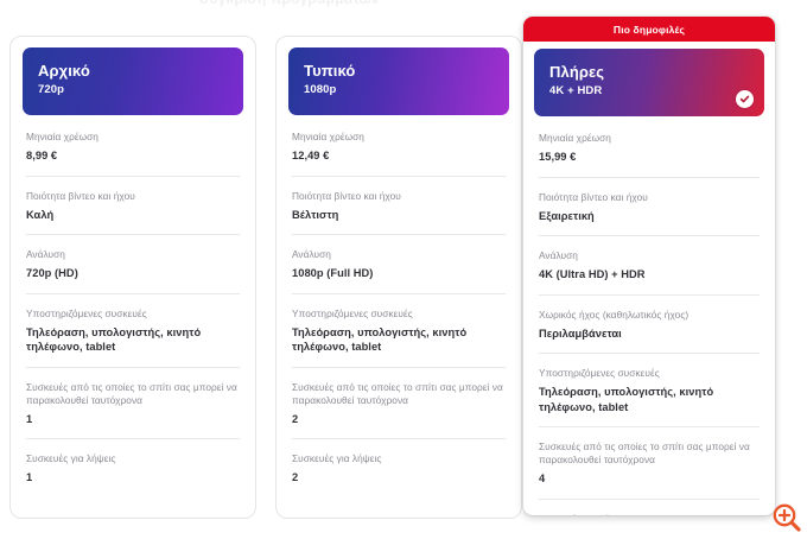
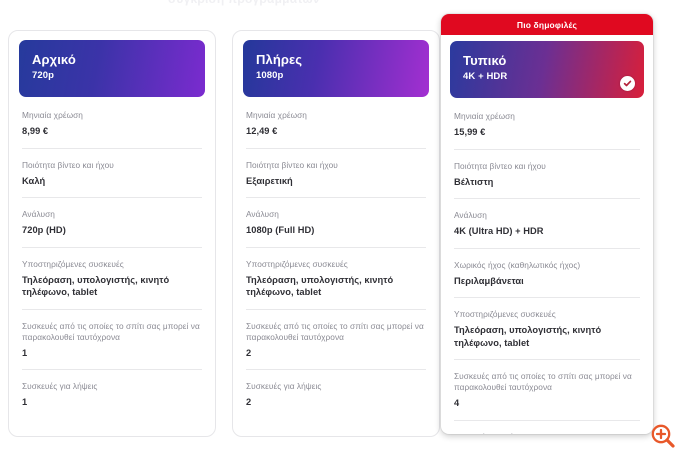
  Αρχικό
  720p
  Μηνιαία χρέωση
  8,99 €
  Ποιότητα βίντεο και ήχου
  Καλή
  Ανάλυση
  720p (HD)
  Υποστηριζόμενες συσκευές
  Τηλεόραση, υπολογιστής, κινητό τηλέφωνο, tablet
  Συσκευές από τις οποίες το σπίτι σας μπορεί να παρακολουθεί ταυτόχρονα
  1
  Συσκευές για λήψεις
  1
- Τυπικό
+ Πλήρες
  1080p
  Μηνιαία χρέωση
  12,49 €
  Ποιότητα βίντεο και ήχου
- Βέλτιστη
+ Εξαιρετική
  Ανάλυση
  1080p (Full HD)
  Υποστηριζόμενες συσκευές
  Τηλεόραση, υπολογιστής, κινητό τηλέφωνο, tablet
  Συσκευές από τις οποίες το σπίτι σας μπορεί να παρακολουθεί ταυτόχρονα
  2
  Συσκευές για λήψεις
  2
  Πιο δημοφιλές
- Πλήρες
+ Τυπικό
  4K + HDR
  Μηνιαία χρέωση
  15,99 €
  Ποιότητα βίντεο και ήχου
- Εξαιρετική
+ Βέλτιστη
  Ανάλυση
  4K (Ultra HD) + HDR
  Χωρικός ήχος (καθηλωτικός ήχος)
  Περιλαμβάνεται
  Υποστηριζόμενες συσκευές
  Τηλεόραση, υπολογιστής, κινητό τηλέφωνο, tablet
  Συσκευές από τις οποίες το σπίτι σας μπορεί να παρακολουθεί ταυτόχρονα
  4
